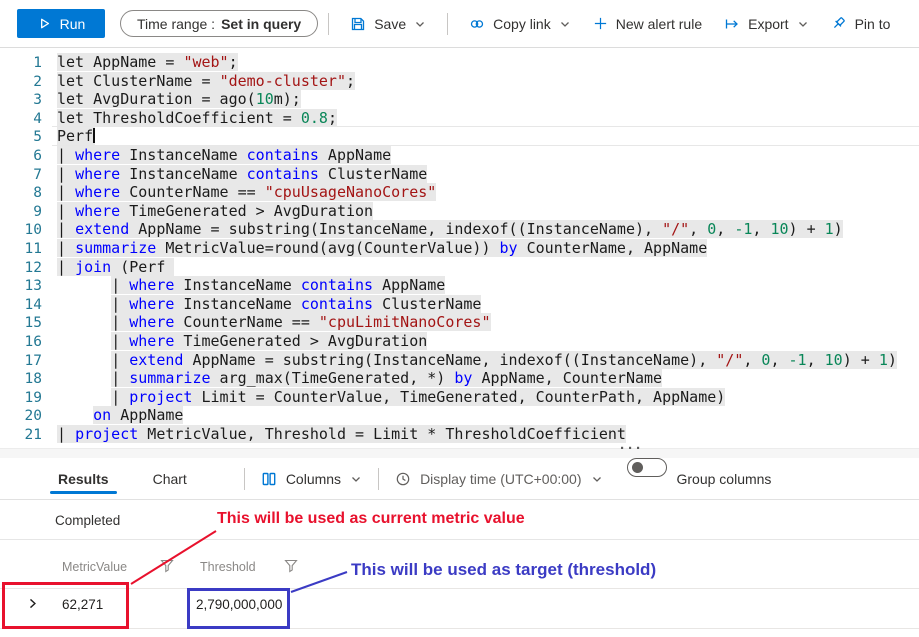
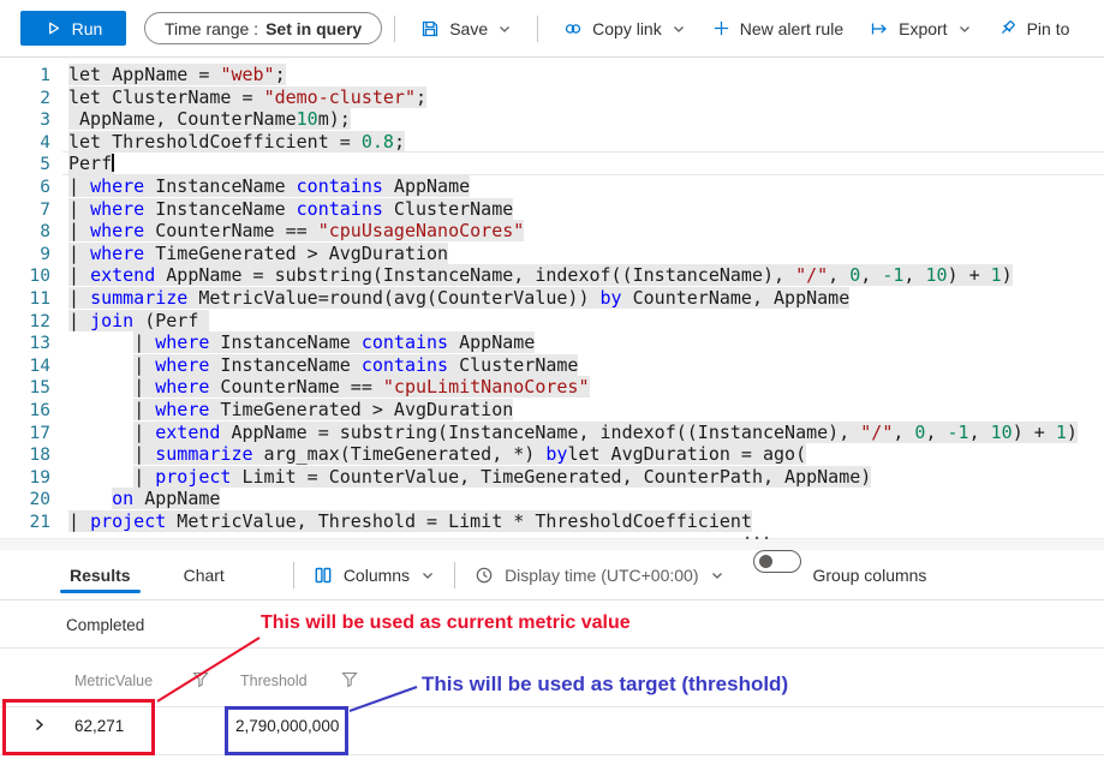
  Run
  Time range :
  Set in query
  Save
  Copy link
  New alert rule
  Export
  Pin to
  1 let AppName = "web";
  2 let ClusterName = "demo-cluster";
- 3 let AvgDuration = ago(10m);
+ 3 AppName, CounterName10m);
  4 let ThresholdCoefficient = 0.8;
  5 Perf
  6 | where InstanceName contains AppName
  7 | where InstanceName contains ClusterName
  8 | where CounterName == "cpuUsageNanoCores"
  9 | where TimeGenerated > AvgDuration
  10 | extend AppName = substring(InstanceName, indexof((InstanceName), "/", 0, -1, 10) + 1)
  11 | summarize MetricValue=round(avg(CounterValue)) by CounterName, AppName
  12 | join (Perf
  13 | where InstanceName contains AppName
  14 | where InstanceName contains ClusterName
  15 | where CounterName == "cpuLimitNanoCores"
  16 | where TimeGenerated > AvgDuration
  17 | extend AppName = substring(InstanceName, indexof((InstanceName), "/", 0, -1, 10) + 1)
- 18 | summarize arg_max(TimeGenerated, *) by AppName, CounterName
+ 18 | summarize arg_max(TimeGenerated, *) bylet AvgDuration = ago(
  19 | project Limit = CounterValue, TimeGenerated, CounterPath, AppName)
  20 on AppName
  21 | project MetricValue, Threshold = Limit * ThresholdCoefficient
  ···
  Results
  Chart
  Columns
  Display time (UTC+00:00)
  Group columns
  Completed
  MetricValue
  Threshold
  62,271
  2,790,000,000
  This will be used as current metric value
  This will be used as target (threshold)
